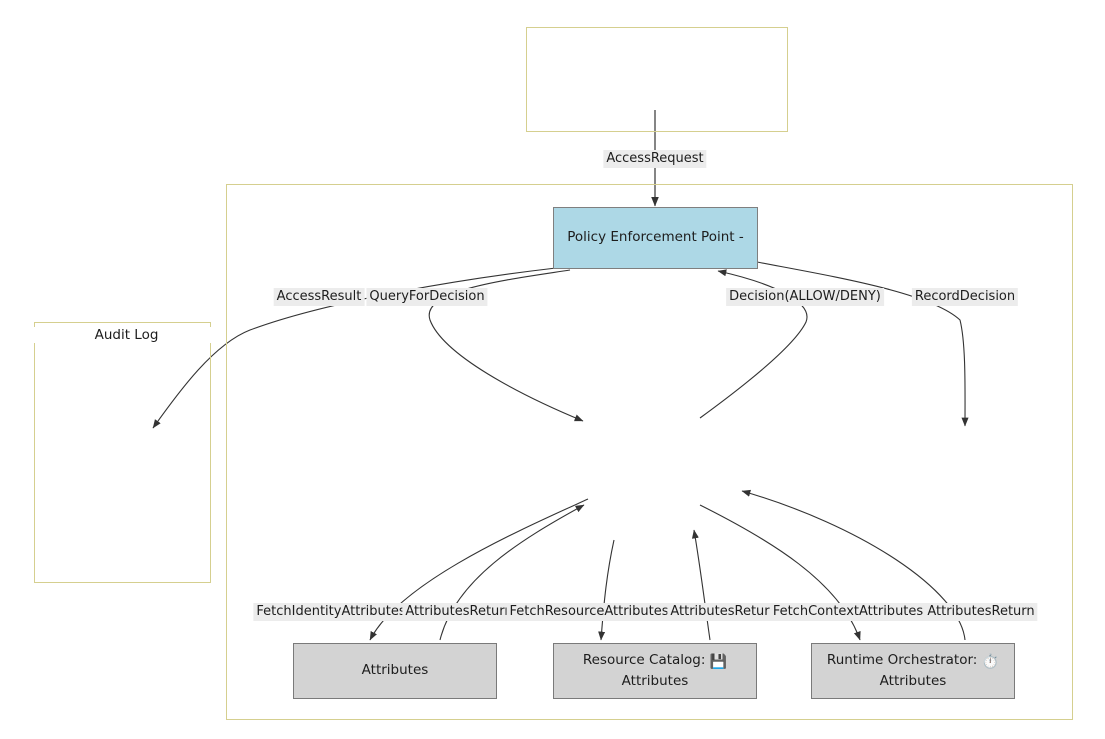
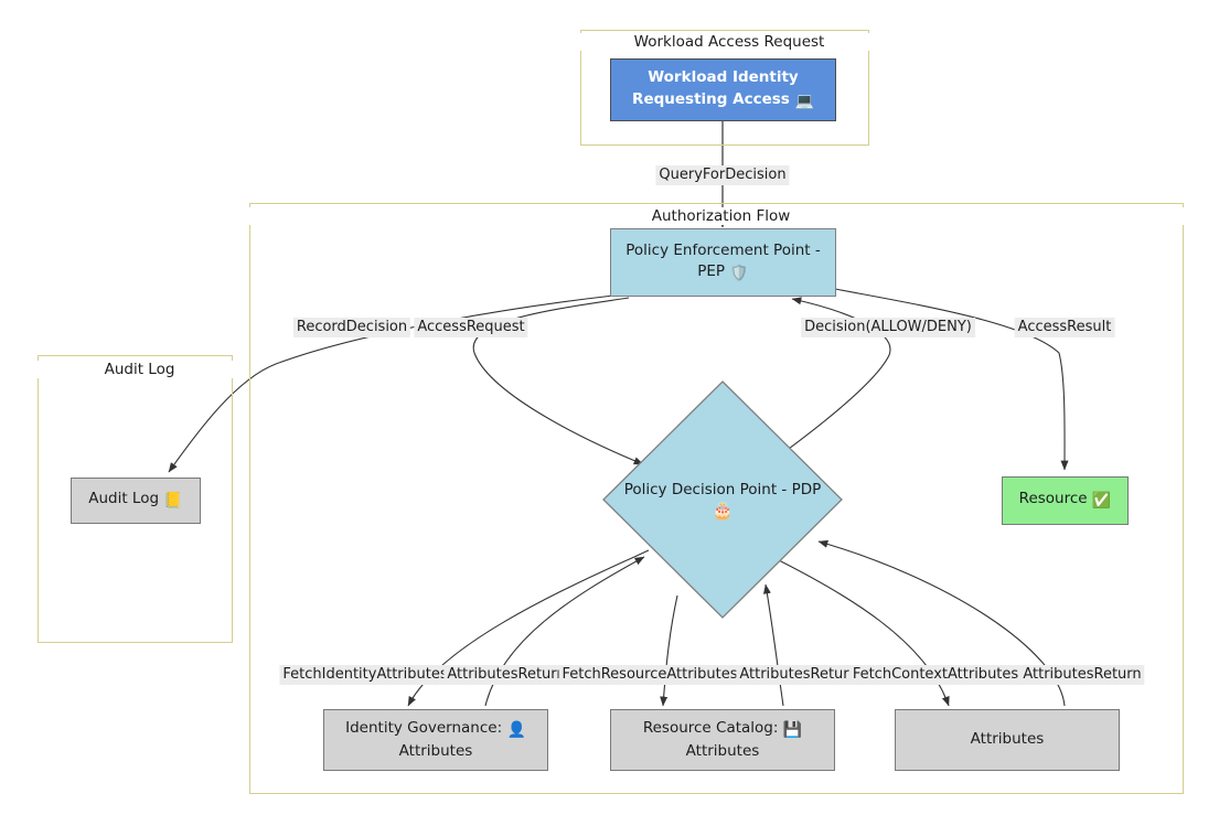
+ Workload Access Request
+ Authorization Flow
  Audit Log
+ Workload Identity
+ Requesting Access 💻
  Policy Enforcement Point -
+ PEP 🛡️
+ Policy Decision Point - PDP
+ 🎂
+ Audit Log 📒
+ Resource ✅
+ Identity Governance: 👤
  Attributes
  Resource Catalog: 💾
  Attributes
- Runtime Orchestrator: ⏱️
  Attributes
- AccessRequest
+ QueryForDecision
- AccessResult
+ RecordDecision
- QueryForDecision
+ AccessRequest
  Decision(ALLOW/DENY)
- RecordDecision
+ AccessResult
  FetchIdentityAttribute
  AttributesRetur
  FetchResourceAttributes
  AttributesRetur
  FetchContextAttributes
  AttributesReturn
